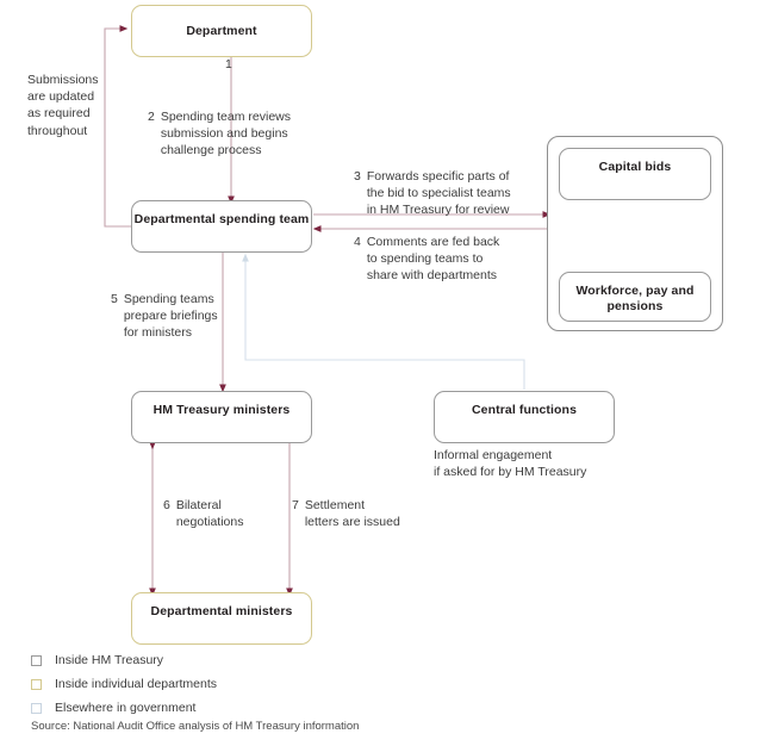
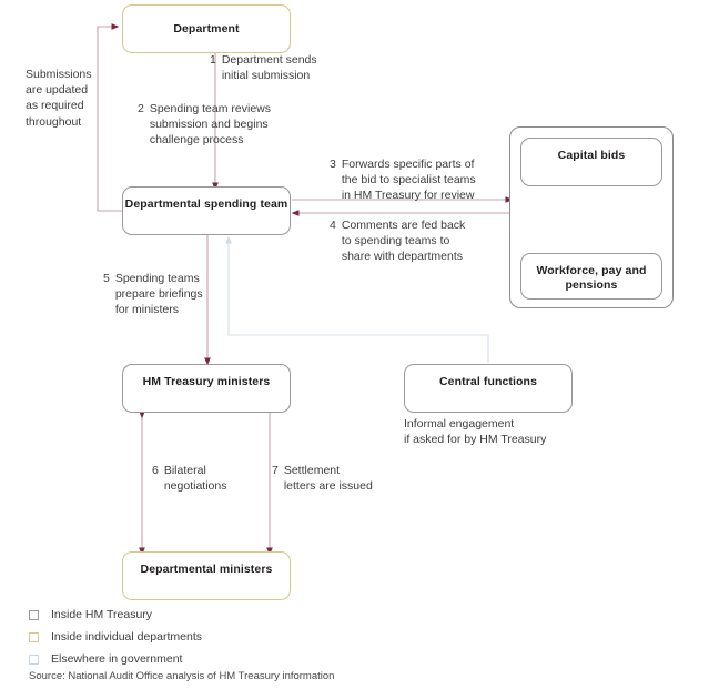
  Department
  Departmental spending team
  HM Treasury ministers
  Central functions
  Departmental ministers
  Capital bids
  Workforce, pay and pensions
  1
+ Department sends
+ initial submission
  2
  Spending team reviews
  submission and begins
  challenge process
  3
  Forwards specific parts of
  the bid to specialist teams
  in HM Treasury for review
  4
  Comments are fed back
  to spending teams to
  share with departments
  5
  Spending teams
  prepare briefings
  for ministers
  6
  Bilateral
  negotiations
  7
  Settlement
  letters are issued
  Submissions
  are updated
  as required
  throughout
  Informal engagement
  if asked for by HM Treasury
  Inside HM Treasury
  Inside individual departments
  Elsewhere in government
  Source: National Audit Office analysis of HM Treasury information
